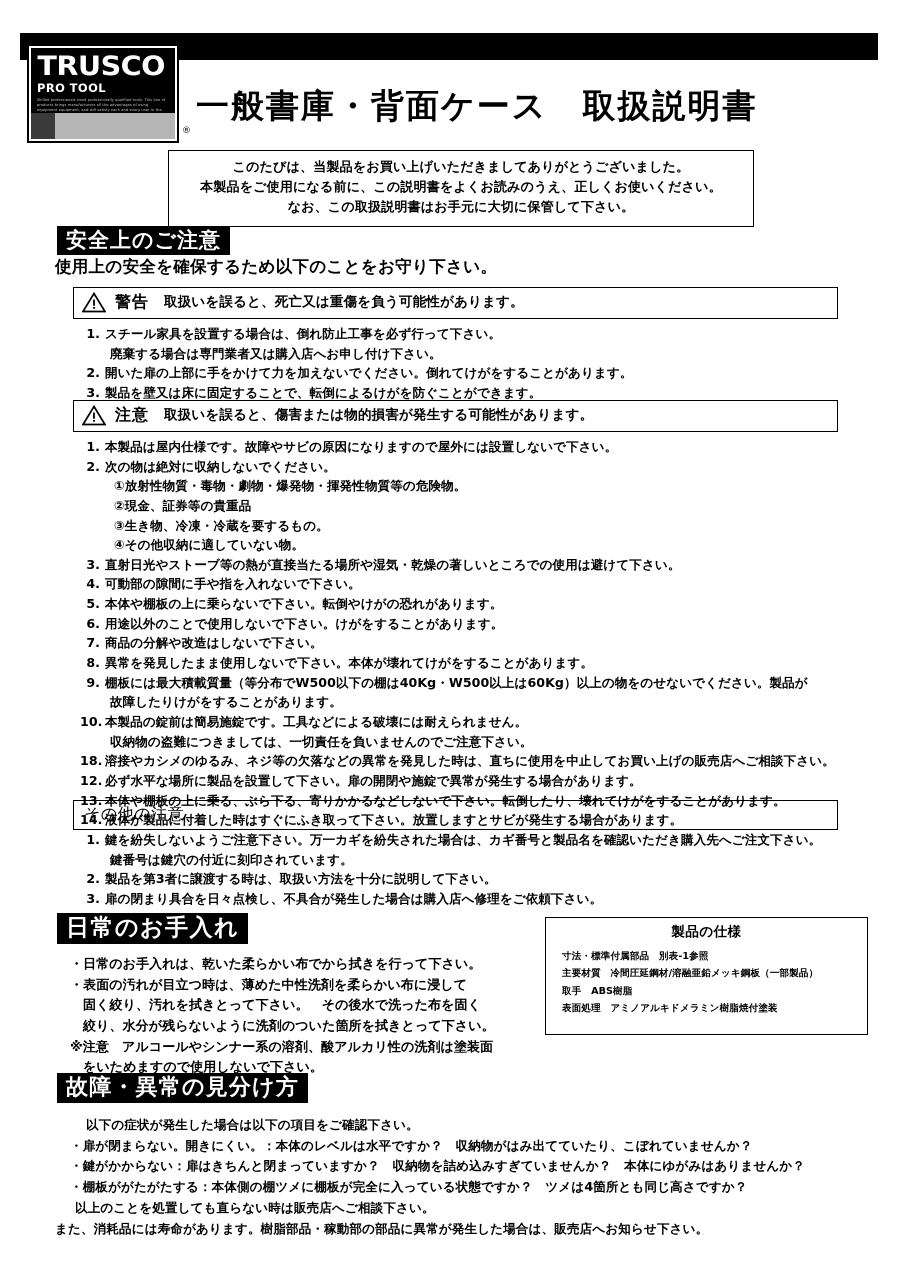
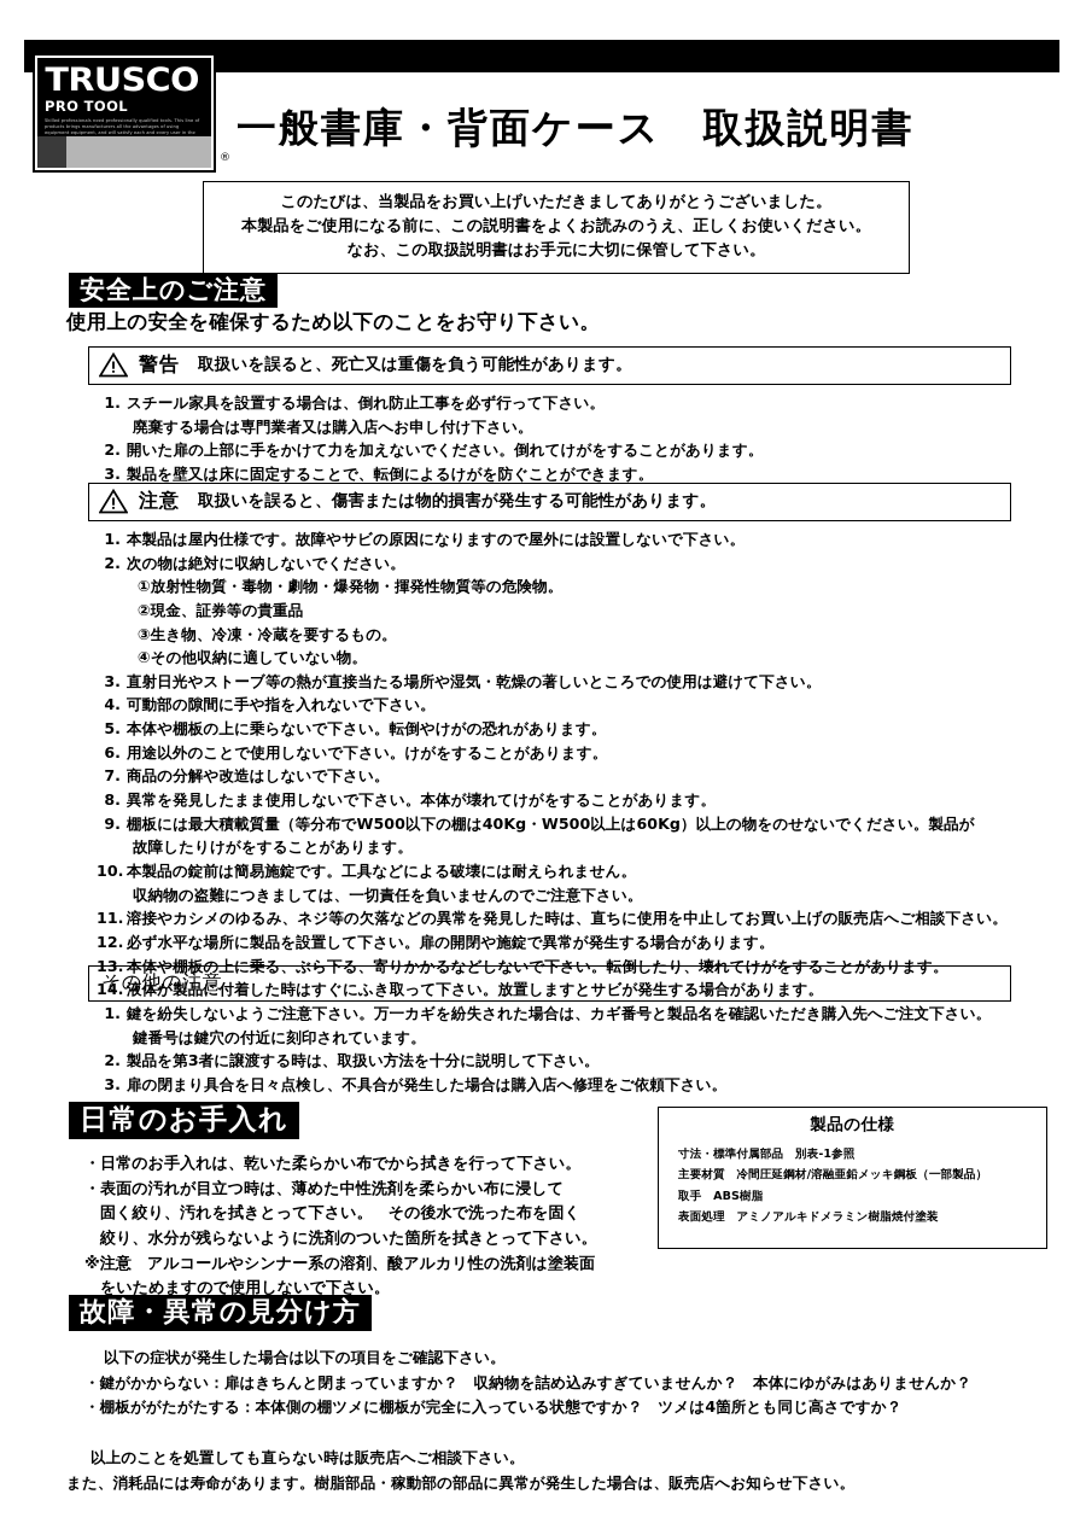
  TRUSCO
  PRO TOOL
  ®
  一般書庫・背面ケース 取扱説明書
  このたびは、当製品をお買い上げいただきましてありがとうございました。
  本製品をご使用になる前に、この説明書をよくお読みのうえ、正しくお使いください。
  なお、この取扱説明書はお手元に大切に保管して下さい。
  安全上のご注意
  使用上の安全を確保するため以下のことをお守り下さい。
  警告
  取扱いを誤ると、死亡又は重傷を負う可能性があります。
  1.
  スチール家具を設置する場合は、倒れ防止工事を必ず行って下さい。
  廃棄する場合は専門業者又は購入店へお申し付け下さい。
  2.
  開いた扉の上部に手をかけて力を加えないでください。倒れてけがをすることがあります。
  3.
  製品を壁又は床に固定することで、転倒によるけがを防ぐことができます。
  注意
  取扱いを誤ると、傷害または物的損害が発生する可能性があります。
  1.
  本製品は屋内仕様です。故障やサビの原因になりますので屋外には設置しないで下さい。
  2.
  次の物は絶対に収納しないでください。
  ①放射性物質・毒物・劇物・爆発物・揮発性物質等の危険物。
  ②現金、証券等の貴重品
  ③生き物、冷凍・冷蔵を要するもの。
  ④その他収納に適していない物。
  3.
  直射日光やストーブ等の熱が直接当たる場所や湿気・乾燥の著しいところでの使用は避けて下さい。
  4.
  可動部の隙間に手や指を入れないで下さい。
  5.
  本体や棚板の上に乗らないで下さい。転倒やけがの恐れがあります。
  6.
  用途以外のことで使用しないで下さい。けがをすることがあります。
  7.
  商品の分解や改造はしないで下さい。
  8.
  異常を発見したまま使用しないで下さい。本体が壊れてけがをすることがあります。
  9.
  棚板には最大積載質量（等分布でW500以下の棚は40Kg・W500以上は60Kg）以上の物をのせないでください。製品が
  故障したりけがをすることがあります。
  10.
  本製品の錠前は簡易施錠です。工具などによる破壊には耐えられません。
  収納物の盗難につきましては、一切責任を負いませんのでご注意下さい。
- 18.
+ 11.
  溶接やカシメのゆるみ、ネジ等の欠落などの異常を発見した時は、直ちに使用を中止してお買い上げの販売店へご相談下さい。
  12.
  必ず水平な場所に製品を設置して下さい。扉の開閉や施錠で異常が発生する場合があります。
  13.
  本体や棚板の上に乗る、ぶら下る、寄りかかるなどしないで下さい。転倒したり、壊れてけがをすることがあります。
  14.
  液体が製品に付着した時はすぐにふき取って下さい。放置しますとサビが発生する場合があります。
  その他の注意
  1.
  鍵を紛失しないようご注意下さい。万一カギを紛失された場合は、カギ番号と製品名を確認いただき購入先へご注文下さい。
  鍵番号は鍵穴の付近に刻印されています。
  2.
  製品を第3者に譲渡する時は、取扱い方法を十分に説明して下さい。
  3.
  扉の閉まり具合を日々点検し、不具合が発生した場合は購入店へ修理をご依頼下さい。
  日常のお手入れ
  ・日常のお手入れは、乾いた柔らかい布でから拭きを行って下さい。
  ・表面の汚れが目立つ時は、薄めた中性洗剤を柔らかい布に浸して
  固く絞り、汚れを拭きとって下さい。 その後水で洗った布を固く
  絞り、水分が残らないように洗剤のついた箇所を拭きとって下さい。
  ※注意 アルコールやシンナー系の溶剤、酸アルカリ性の洗剤は塗装面
  をいためますので使用しないで下さい。
  製品の仕様
  寸法・標準付属部品 別表-1参照
  主要材質 冷間圧延鋼材/溶融亜鉛メッキ鋼板（一部製品）
  取手 ABS樹脂
  表面処理 アミノアルキドメラミン樹脂焼付塗装
  故障・異常の見分け方
  以下の症状が発生した場合は以下の項目をご確認下さい。
- ・扉が閉まらない。開きにくい。：本体のレベルは水平ですか？ 収納物がはみ出てていたり、こぼれていませんか？
  ・鍵がかからない：扉はきちんと閉まっていますか？ 収納物を詰め込みすぎていませんか？ 本体にゆがみはありませんか？
  ・棚板ががたがたする：本体側の棚ツメに棚板が完全に入っている状態ですか？ ツメは4箇所とも同じ高さですか？
  以上のことを処置しても直らない時は販売店へご相談下さい。
  また、消耗品には寿命があります。樹脂部品・稼動部の部品に異常が発生した場合は、販売店へお知らせ下さい。
